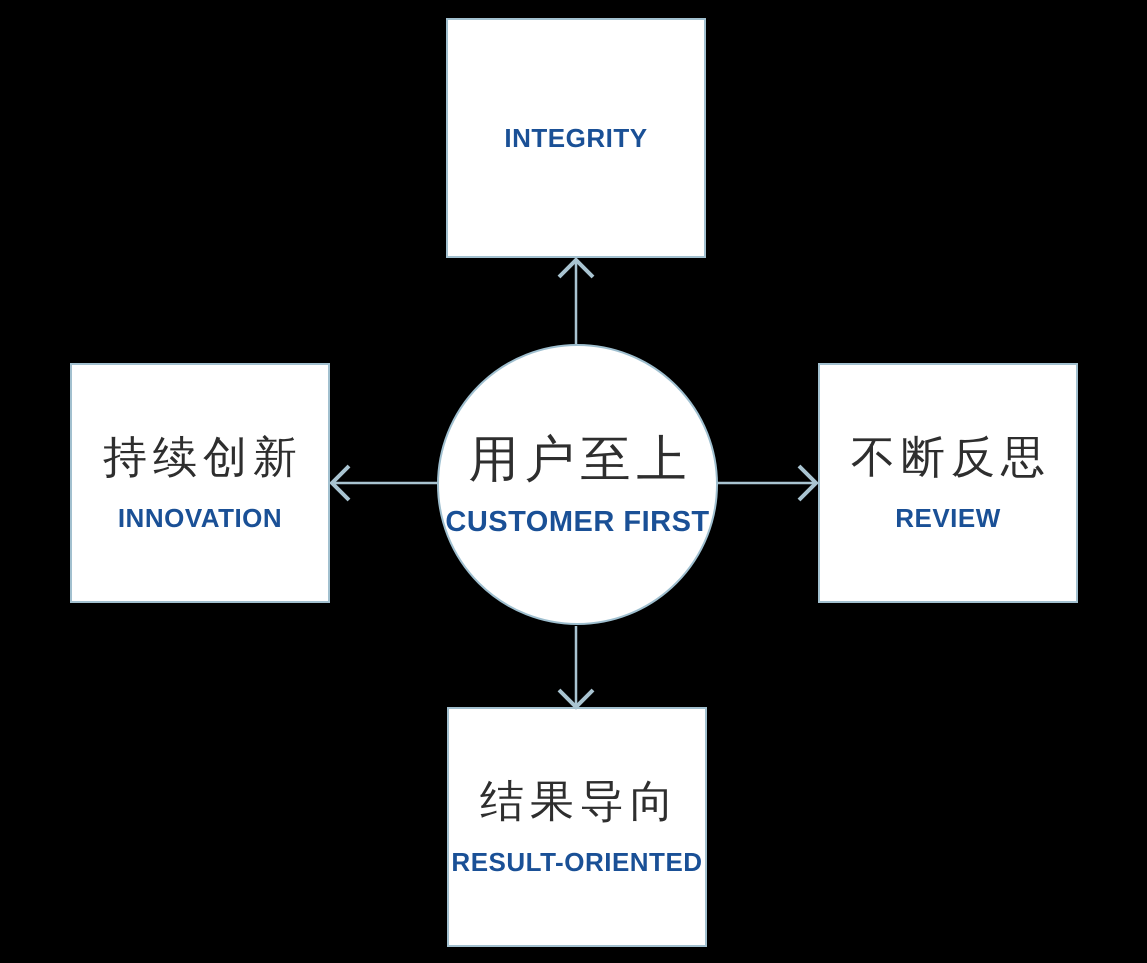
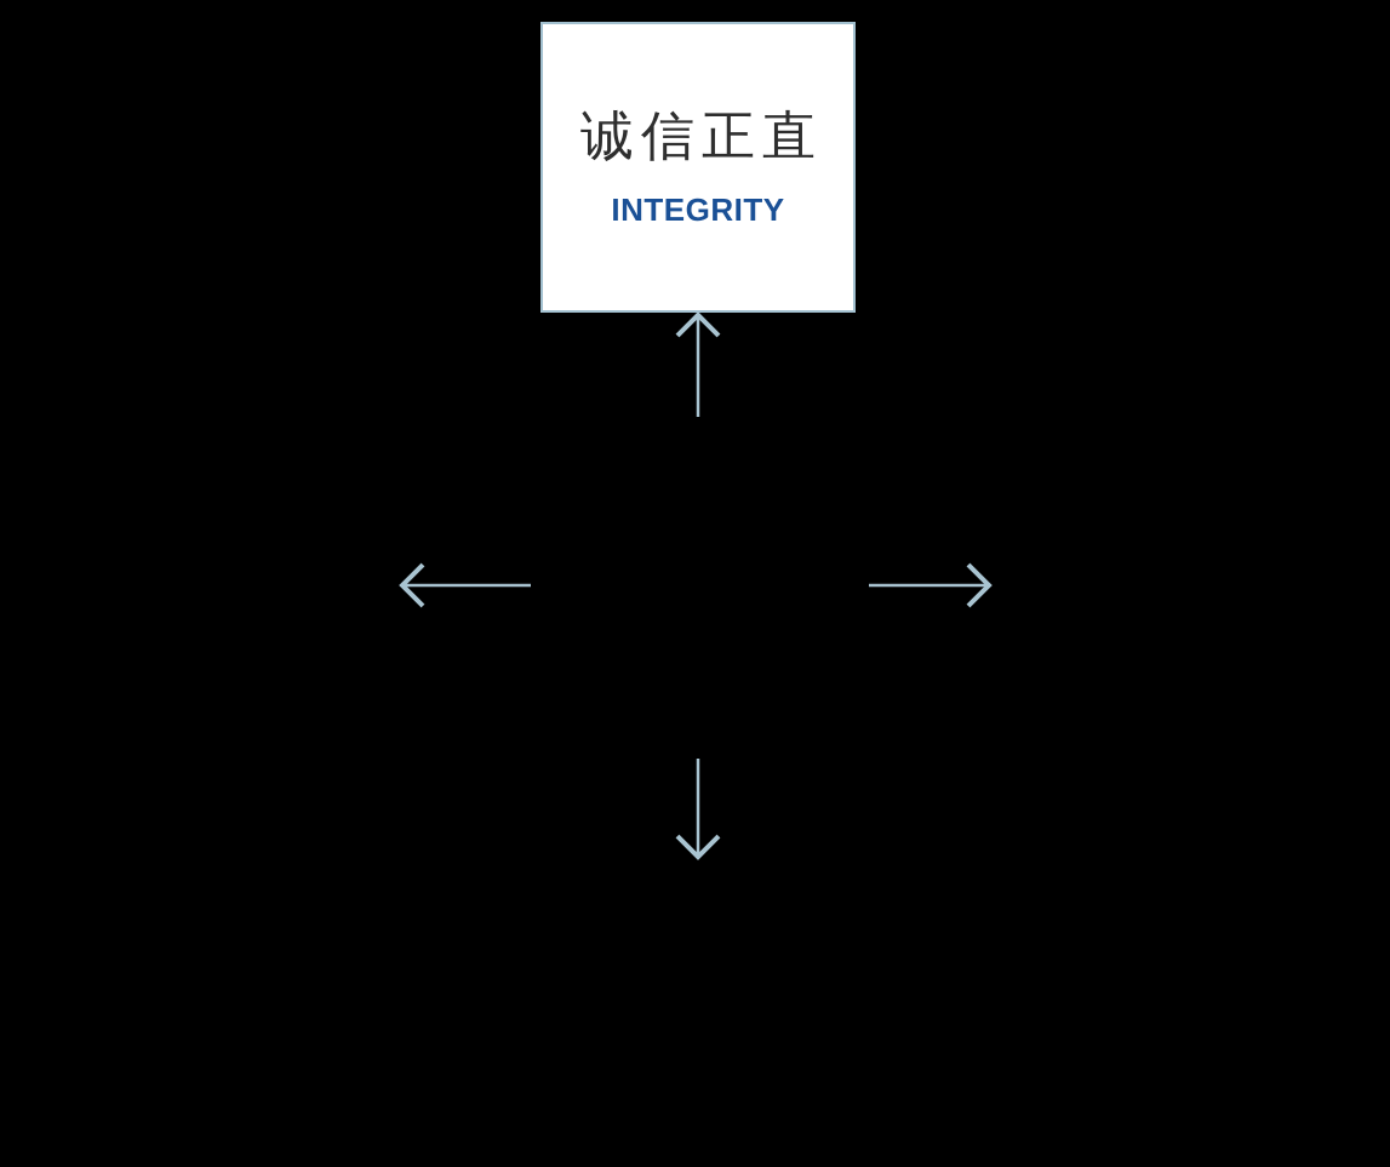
+ 诚信正直
  INTEGRITY
- 持续创新
- INNOVATION
- 用户至上
- CUSTOMER FIRST
- 不断反思
- REVIEW
- 结果导向
- RESULT-ORIENTED
